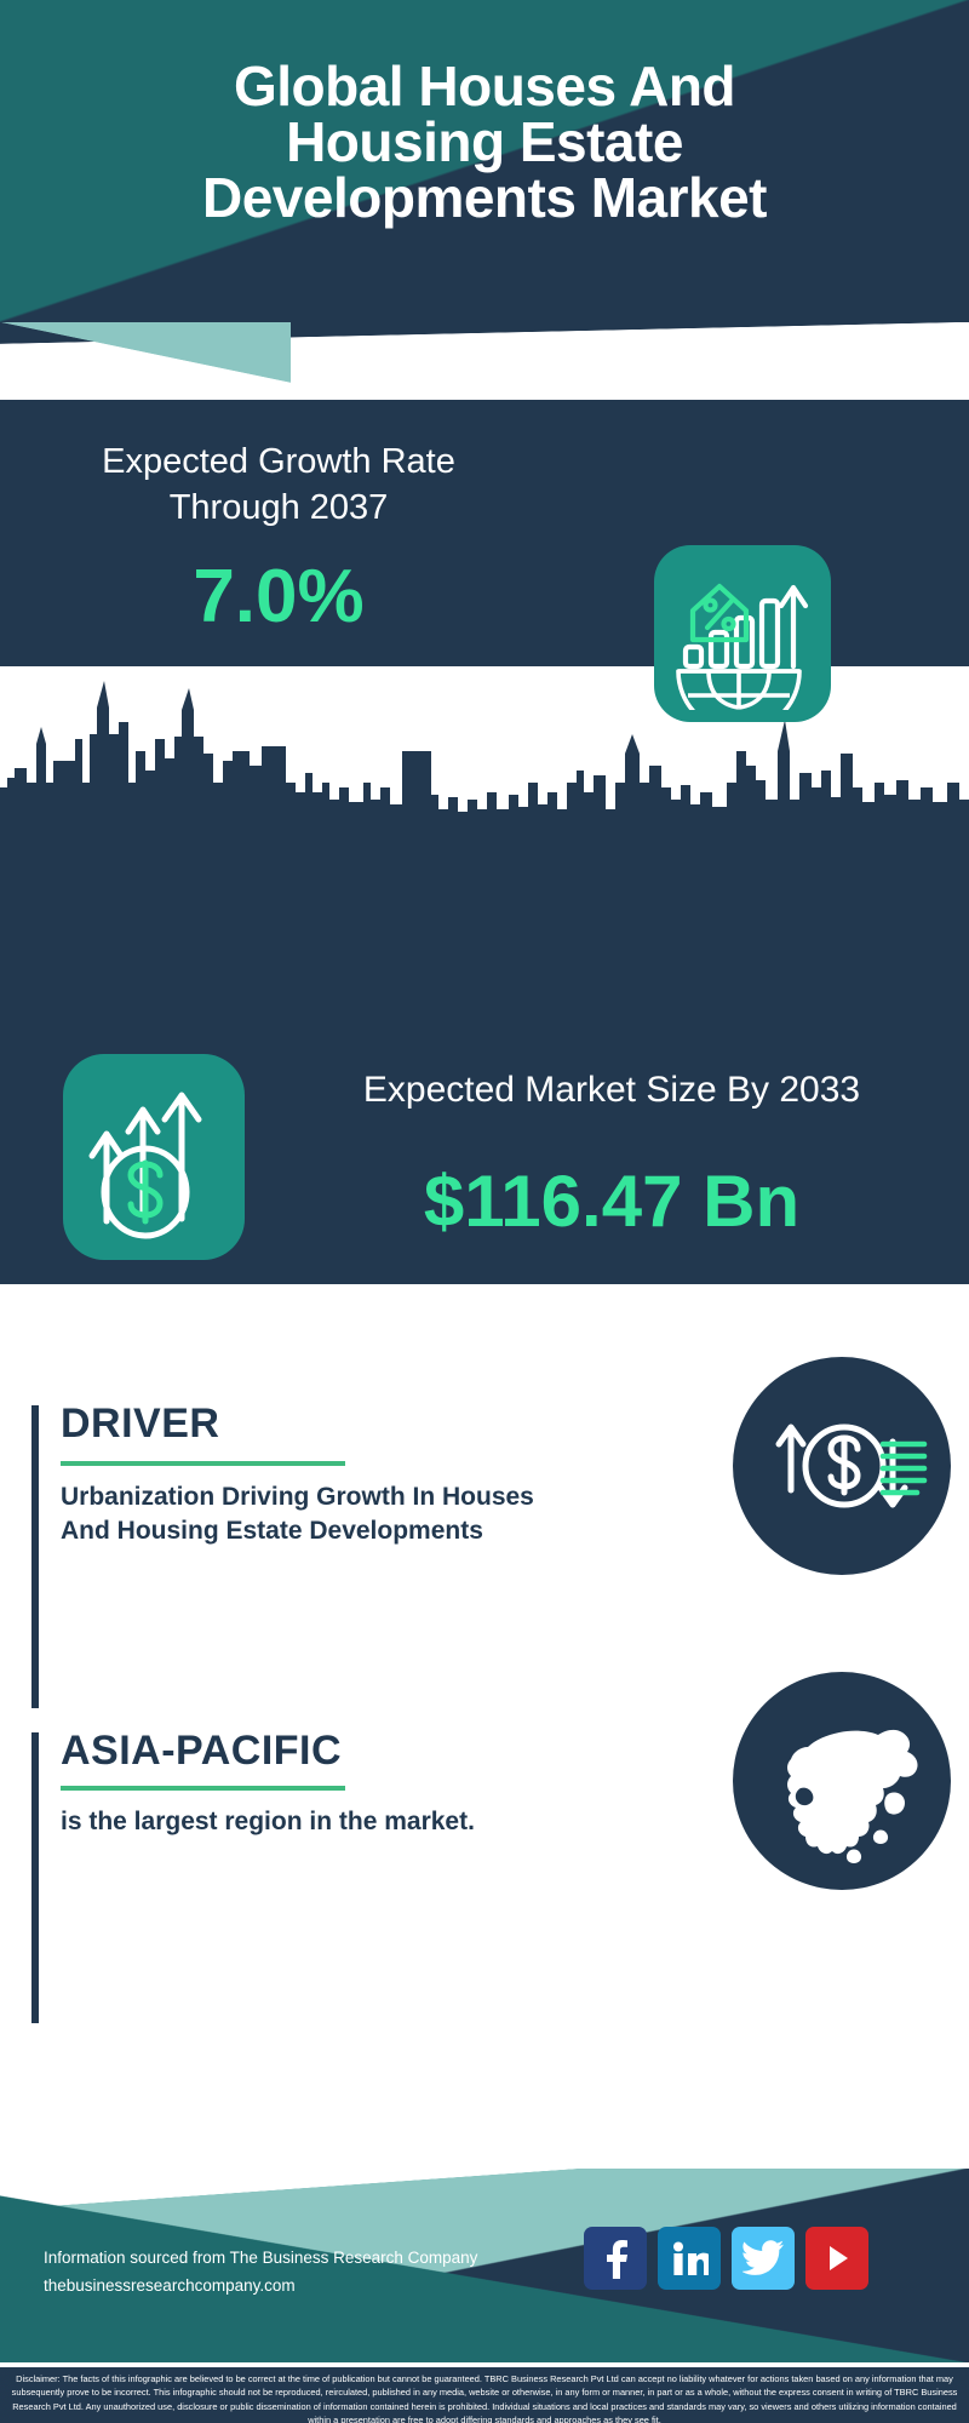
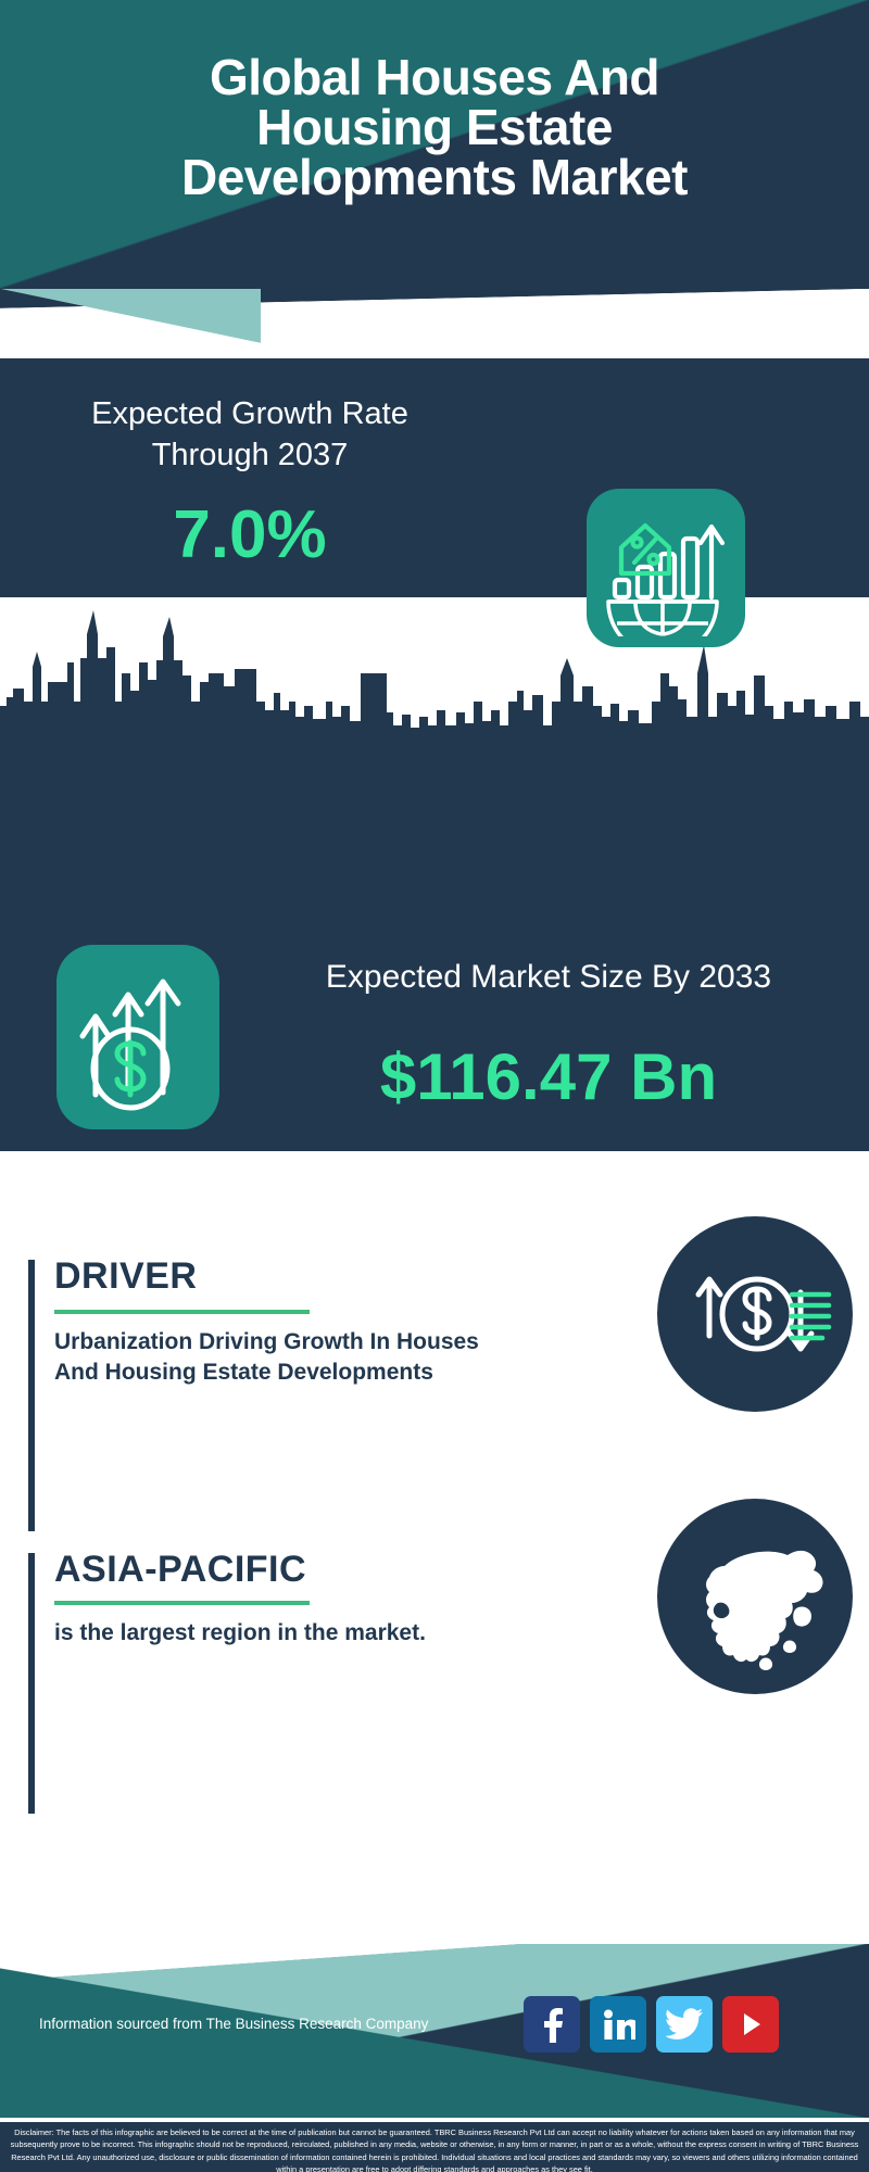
  Global Houses And
  Housing Estate
  Developments Market
  Expected Growth Rate Through 2037
  7.0%
  Expected Market Size By 2033
  $116.47 Bn
  DRIVER
  Urbanization Driving Growth In Houses And Housing Estate Developments
  ASIA-PACIFIC
  is the largest region in the market.
  Information sourced from The Business Research Company
- thebusinessresearchcompany.com
  Disclaimer: The facts of this infographic are believed to be correct at the time of publication but cannot be guaranteed. TBRC Business Research Pvt Ltd can accept no liability whatever for actions taken based on any information that may subsequently prove to be incorrect. This infographic should not be reproduced, reirculated, published in any media, website or otherwise, in any form or manner, in part or as a whole, without the express consent in writing of TBRC Business Research Pvt Ltd. Any unauthorized use, disclosure or public dissemination of information contained herein is prohibited. Individual situations and local practices and standards may vary, so viewers and others utilizing information contained within a presentation are free to adopt differing standards and approaches as they see fit.
